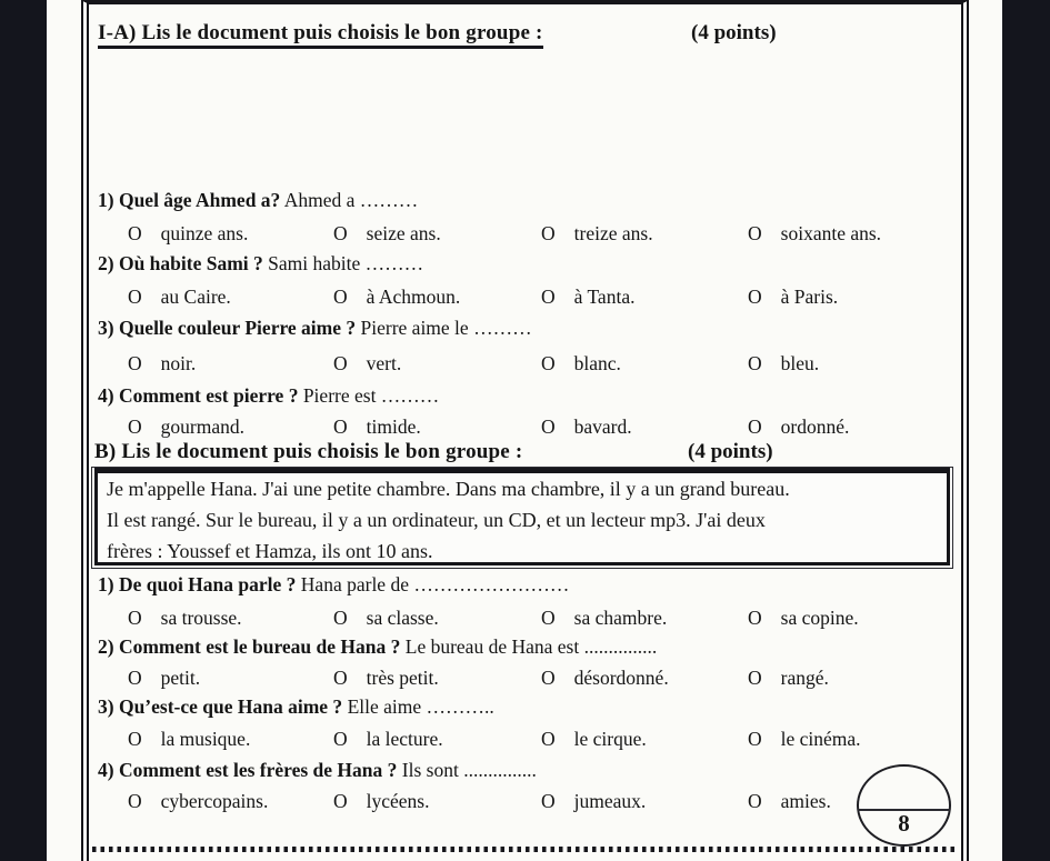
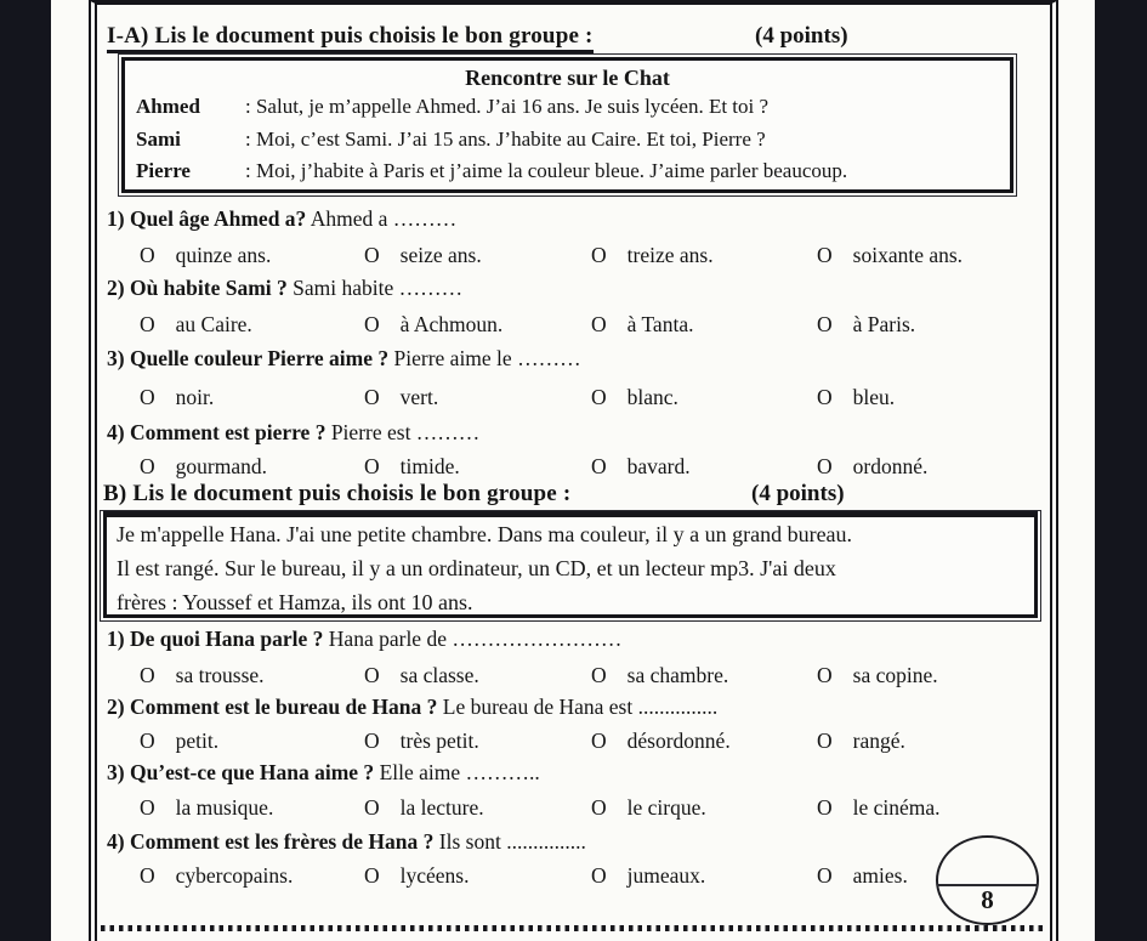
  I-A) Lis le document puis choisis le bon groupe :
  (4 points)
+ Rencontre sur le Chat
+ Ahmed
+ : Salut, je m’appelle Ahmed. J’ai 16 ans. Je suis lycéen. Et toi ?
+ Sami
+ : Moi, c’est Sami. J’ai 15 ans. J’habite au Caire. Et toi, Pierre ?
+ Pierre
+ : Moi, j’habite à Paris et j’aime la couleur bleue. J’aime parler beaucoup.
  1) Quel âge Ahmed a? Ahmed a ………
  O
  quinze ans.
  O
  seize ans.
  O
  treize ans.
  O
  soixante ans.
  2) Où habite Sami ? Sami habite ………
  O
  au Caire.
  O
  à Achmoun.
  O
  à Tanta.
  O
  à Paris.
  3) Quelle couleur Pierre aime ? Pierre aime le ………
  O
  noir.
  O
  vert.
  O
  blanc.
  O
  bleu.
  4) Comment est pierre ? Pierre est ………
  O
  gourmand.
  O
  timide.
  O
  bavard.
  O
  ordonné.
  B) Lis le document puis choisis le bon groupe :
  (4 points)
- Je m'appelle Hana. J'ai une petite chambre. Dans ma chambre, il y a un grand bureau.
+ Je m'appelle Hana. J'ai une petite chambre. Dans ma couleur, il y a un grand bureau.
  Il est rangé. Sur le bureau, il y a un ordinateur, un CD, et un lecteur mp3. J'ai deux
  frères : Youssef et Hamza, ils ont 10 ans.
  1) De quoi Hana parle ? Hana parle de ……………………
  O
  sa trousse.
  O
  sa classe.
  O
  sa chambre.
  O
  sa copine.
  2) Comment est le bureau de Hana ? Le bureau de Hana est ...............
  O
  petit.
  O
  très petit.
  O
  désordonné.
  O
  rangé.
  3) Qu’est-ce que Hana aime ? Elle aime ………..
  O
  la musique.
  O
  la lecture.
  O
  le cirque.
  O
  le cinéma.
  4) Comment est les frères de Hana ? Ils sont ...............
  O
  cybercopains.
  O
  lycéens.
  O
  jumeaux.
  O
  amies.
  8
